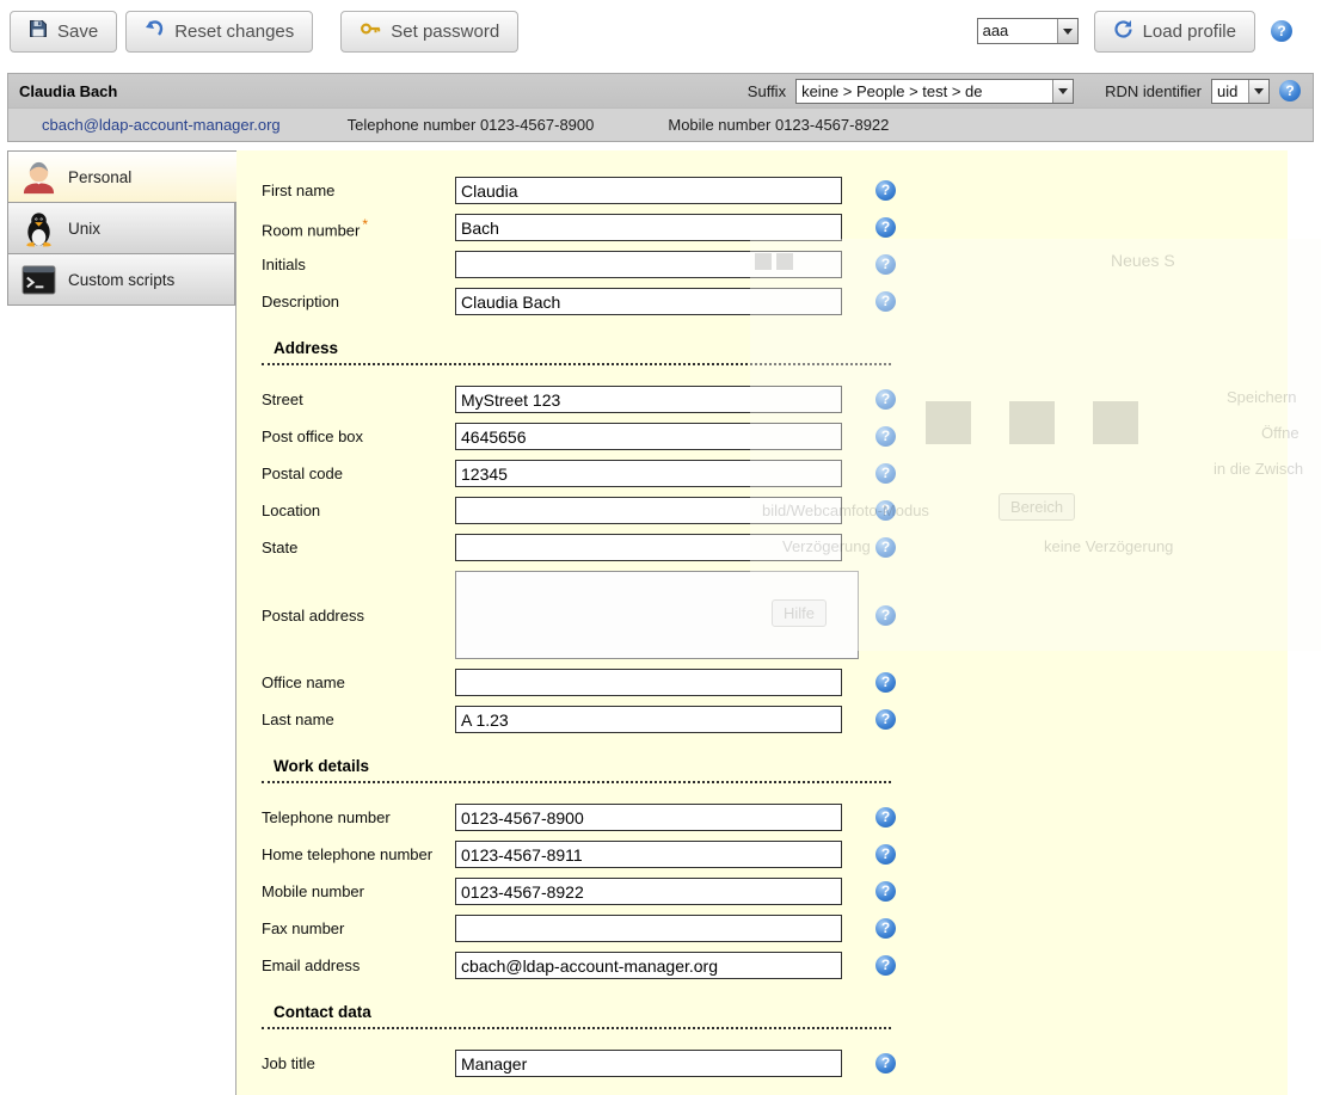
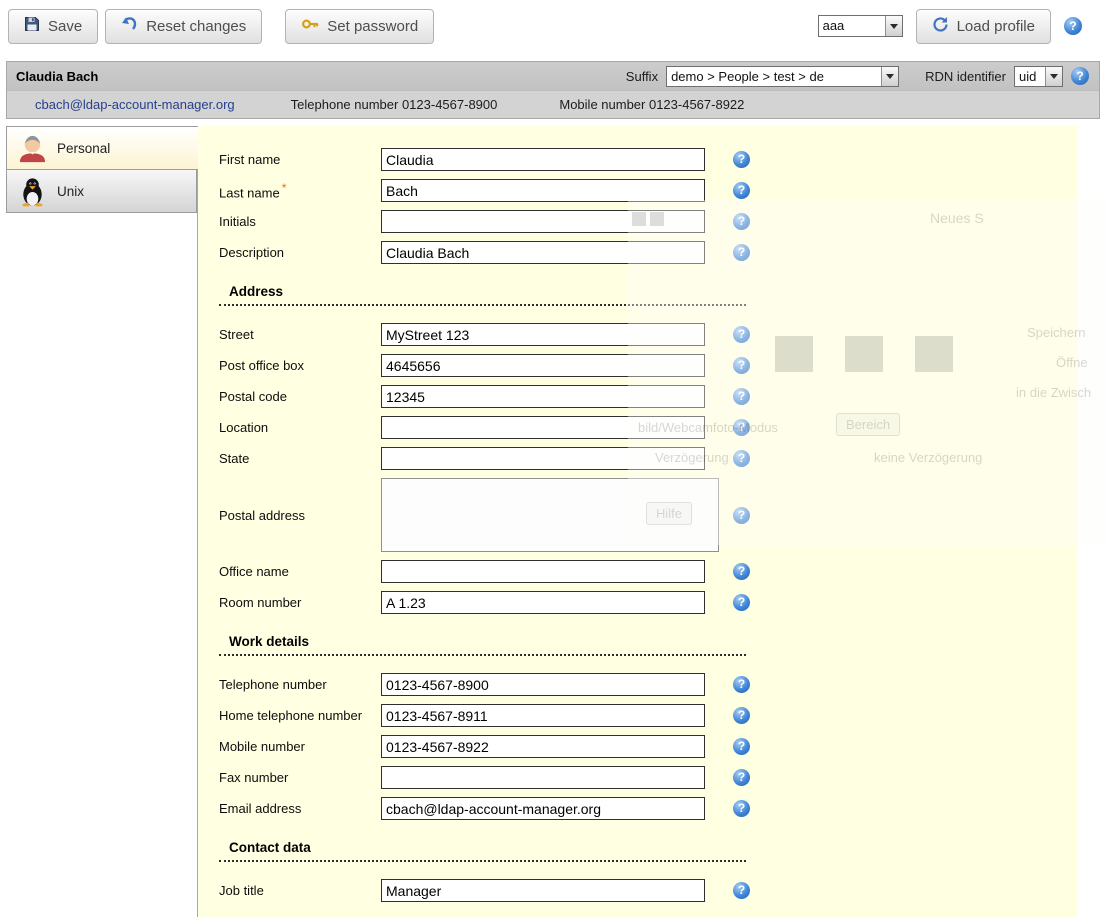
  Save
  Reset changes
  Set password
  aaa
  Load profile
  ?
  Claudia Bach
  Suffix
- keine > People > test > de
+ demo > People > test > de
  RDN identifier
  uid
  ?
  cbach@ldap-account-manager.org
  Telephone number 0123-4567-8900
  Mobile number 0123-4567-8922
  Personal
  Unix
- Custom scripts
  First name
  Claudia
  ?
- Room number *
+ Last name *
  Bach
  ?
  Initials
  ?
  Description
  Claudia Bach
  ?
  Address
  Street
  MyStreet 123
  ?
  Post office box
  4645656
  ?
  Postal code
  12345
  ?
  Location
  ?
  State
  ?
  Postal address
  ?
  Office name
  ?
- Last name
+ Room number
  A 1.23
  ?
  Work details
  Telephone number
  0123-4567-8900
  ?
  Home telephone number
  0123-4567-8911
  ?
  Mobile number
  0123-4567-8922
  ?
  Fax number
  ?
  Email address
  cbach@ldap-account-manager.org
  ?
  Contact data
  Job title
  Manager
  ?
  Neues S
  Speichern
  Öffne
  in die Zwisch
  bild/Webcamfoto-Modus
  Bereich
  Verzögerung
  keine Verzögerung
  Hilfe
